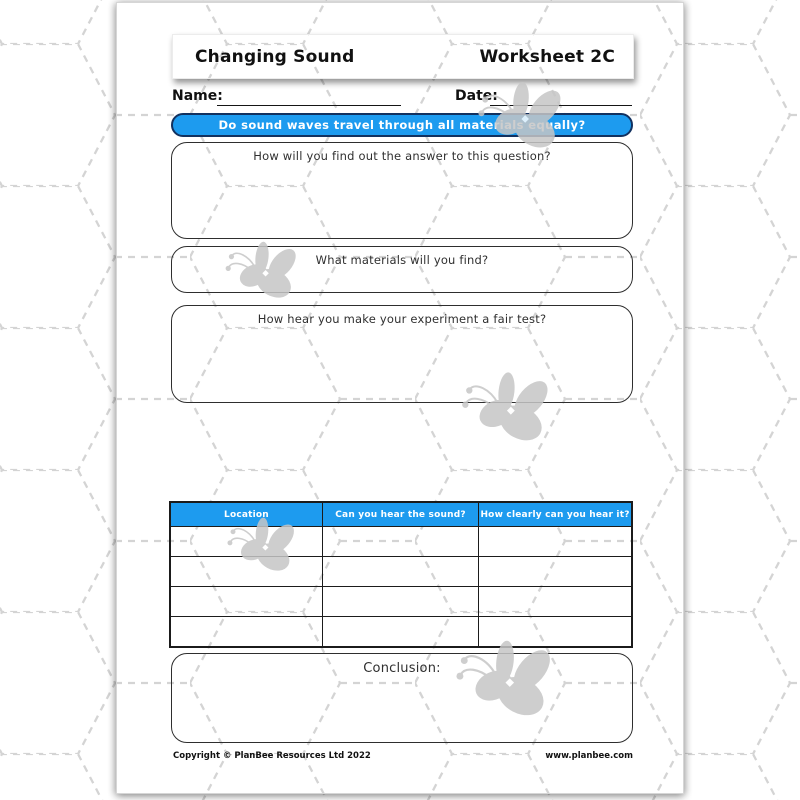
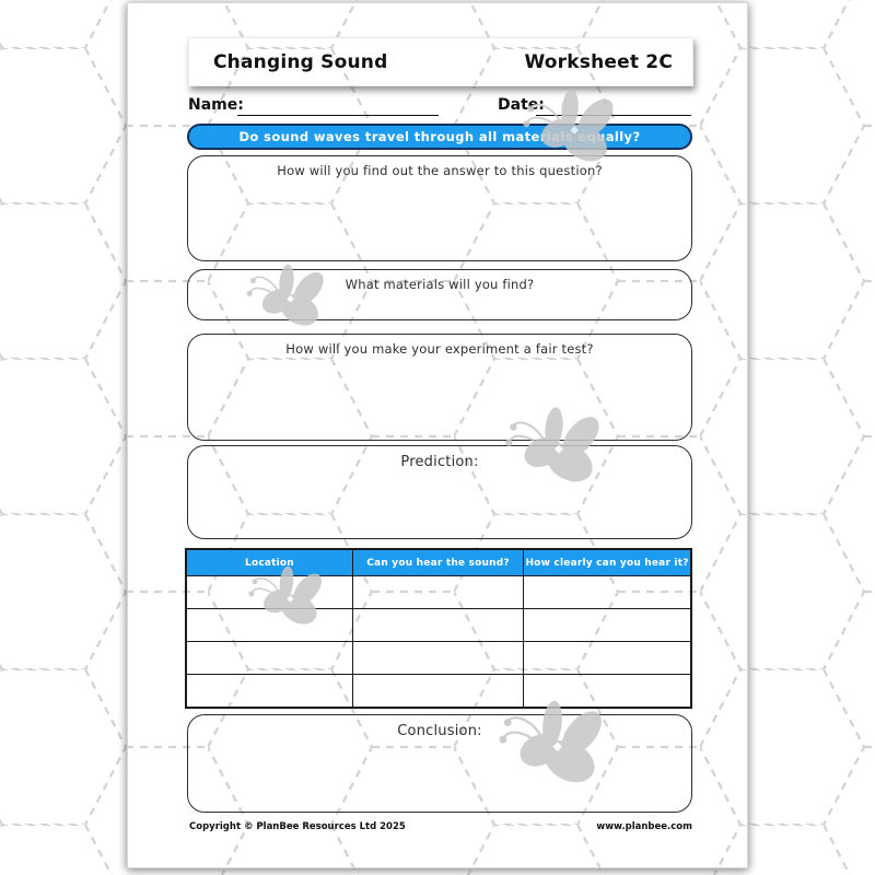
  Changing Sound
  Worksheet 2C
  Name:
  Date:
  Do sound waves travel through all materials equally?
  How will you find out the answer to this question?
  What materials will you find?
- How hear you make your experiment a fair test?
+ How will you make your experiment a fair test?
+ Prediction:
  Conclusion:
  Location	Can you hear the sound?	How clearly can you hear it?
- Copyright © PlanBee Resources Ltd 2022
+ Copyright © PlanBee Resources Ltd 2025
  www.planbee.com
